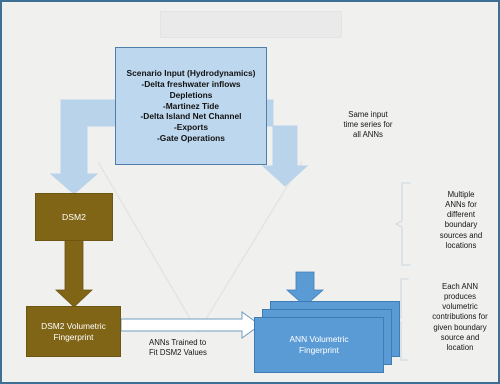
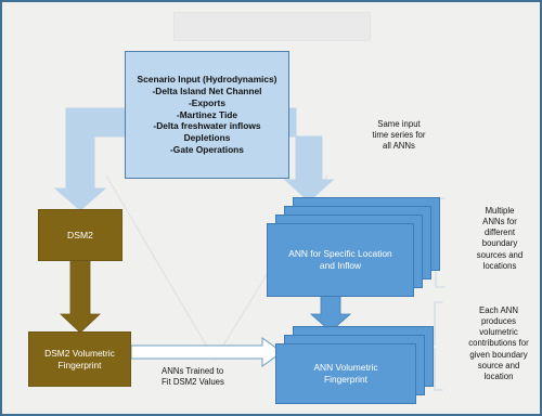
  Scenario Input (Hydrodynamics)
- -Delta freshwater inflows
+ -Delta Island Net Channel
- Depletions
+ -Exports
  -Martinez Tide
- -Delta Island Net Channel
+ -Delta freshwater inflows
- -Exports
+ Depletions
  -Gate Operations
  DSM2
  DSM2 Volumetric
  Fingerprint
+ ANN for Specific Location
+ and Inflow
  ANN Volumetric
  Fingerprint
  Same input
  time series for
  all ANNs
  Multiple
  ANNs for
  different
  boundary
  sources and
  locations
  Each ANN
  produces
  volumetric
  contributions for
  given boundary
  source and
  location
  ANNs Trained to
  Fit DSM2 Values
